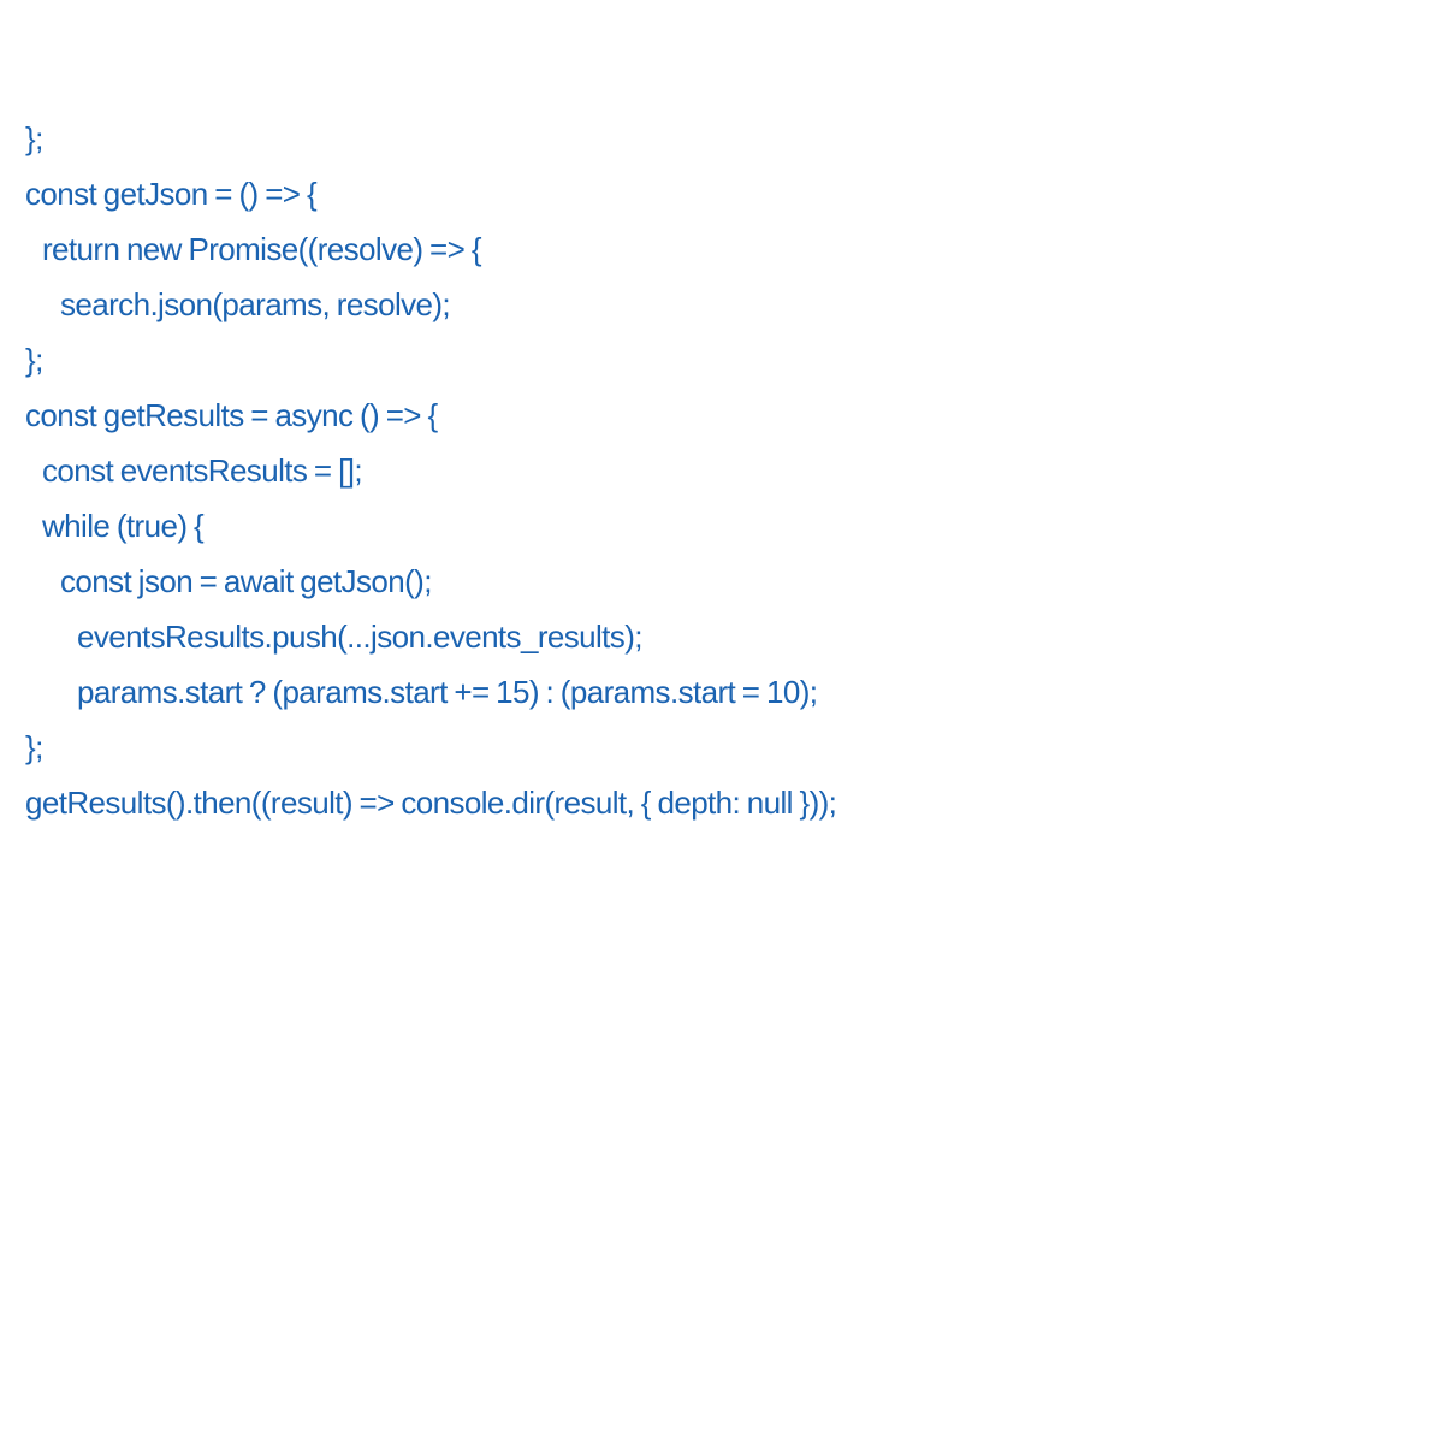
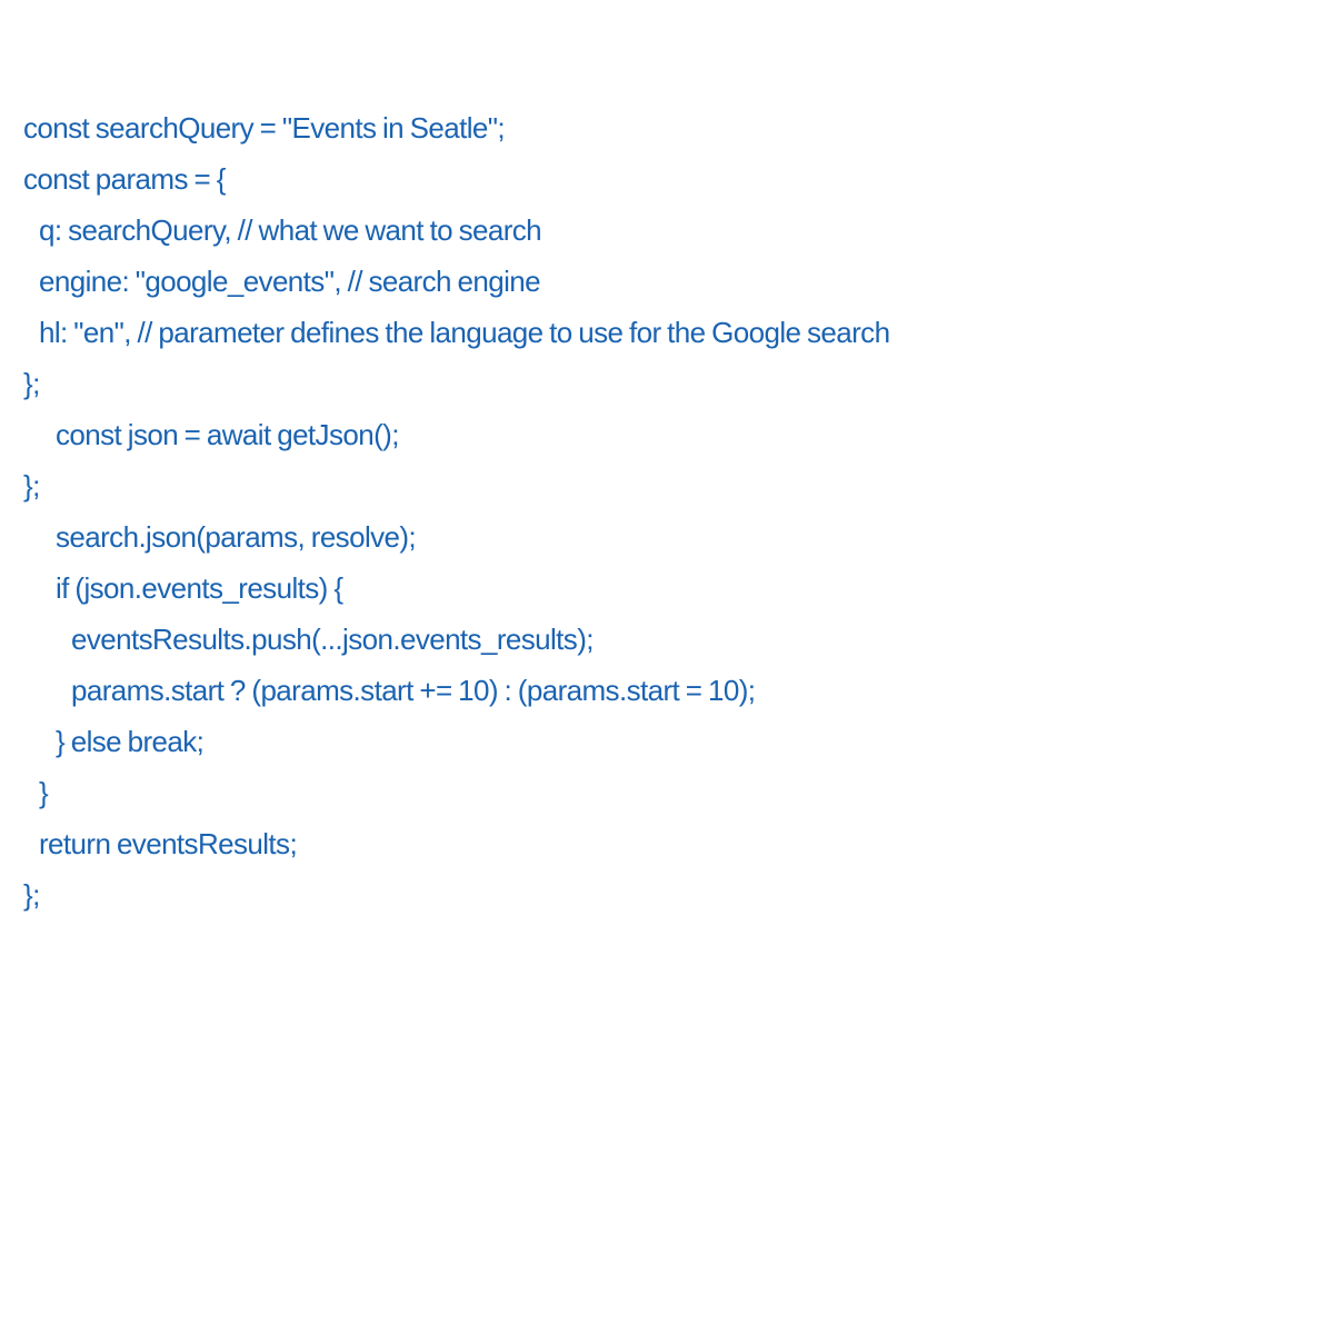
+ const searchQuery = "Events in Seatle";
+ const params = {
+ q: searchQuery, // what we want to search
+ engine: "google_events", // search engine
+ hl: "en", // parameter defines the language to use for the Google search
  };
- const getJson = () => {
- return new Promise((resolve) => {
- search.json(params, resolve);
+ const json = await getJson();
  };
- const getResults = async () => {
- const eventsResults = [];
- while (true) {
- const json = await getJson();
+ search.json(params, resolve);
+ if (json.events_results) {
  eventsResults.push(...json.events_results);
- params.start ? (params.start += 15) : (params.start = 10);
+ params.start ? (params.start += 10) : (params.start = 10);
+ } else break;
+ }
+ return eventsResults;
  };
- getResults().then((result) => console.dir(result, { depth: null }));
